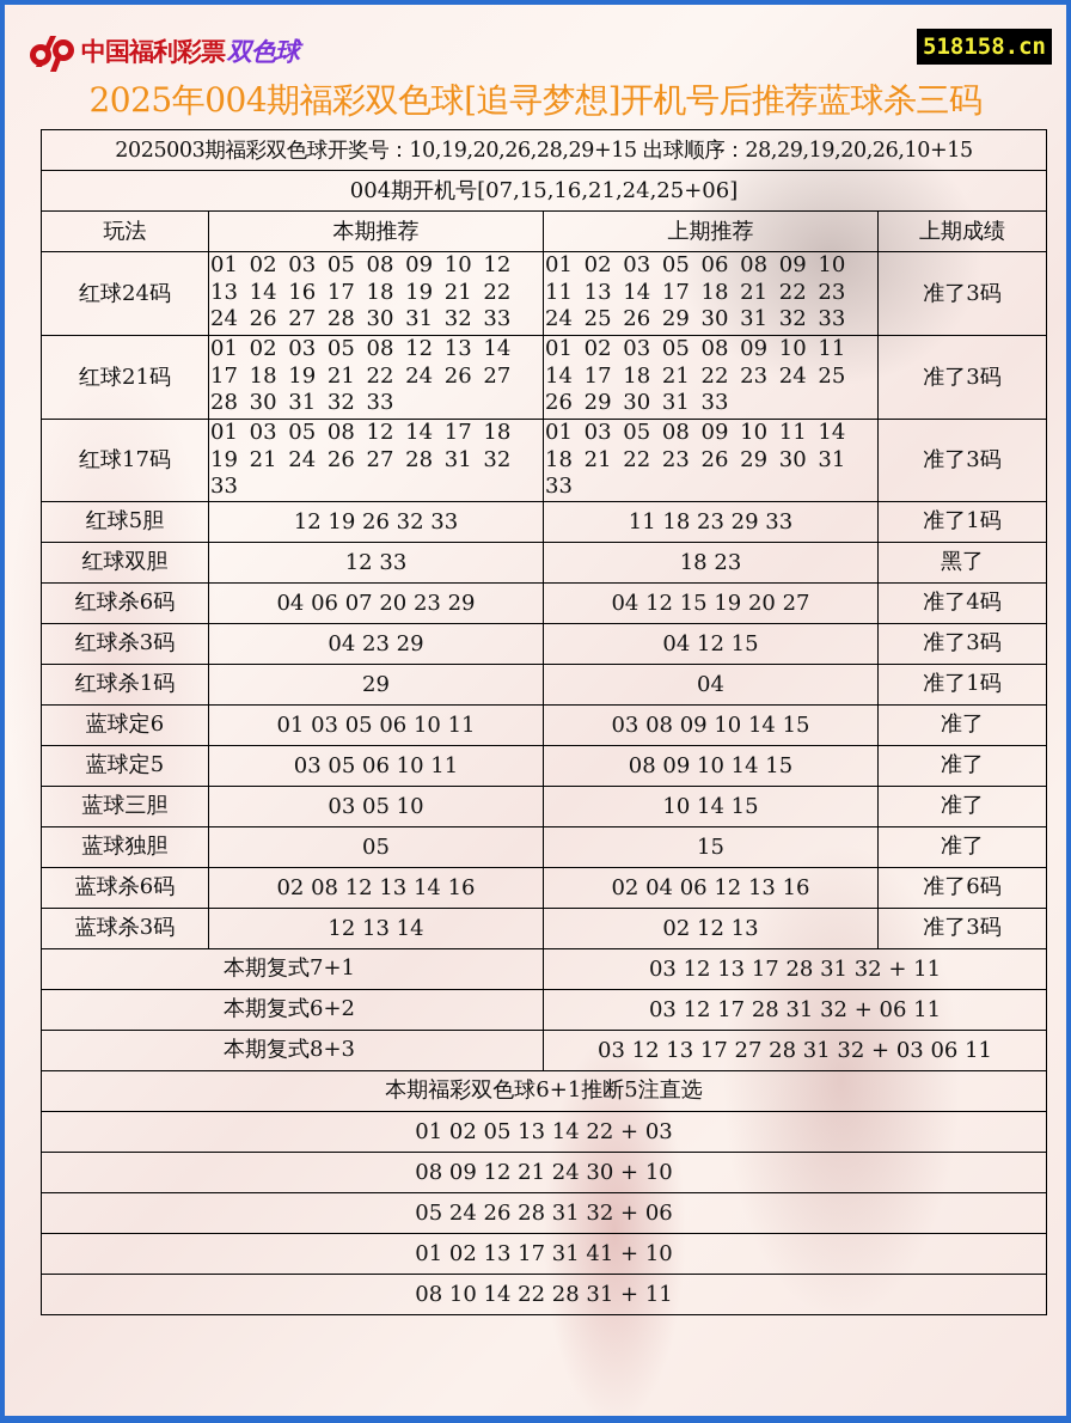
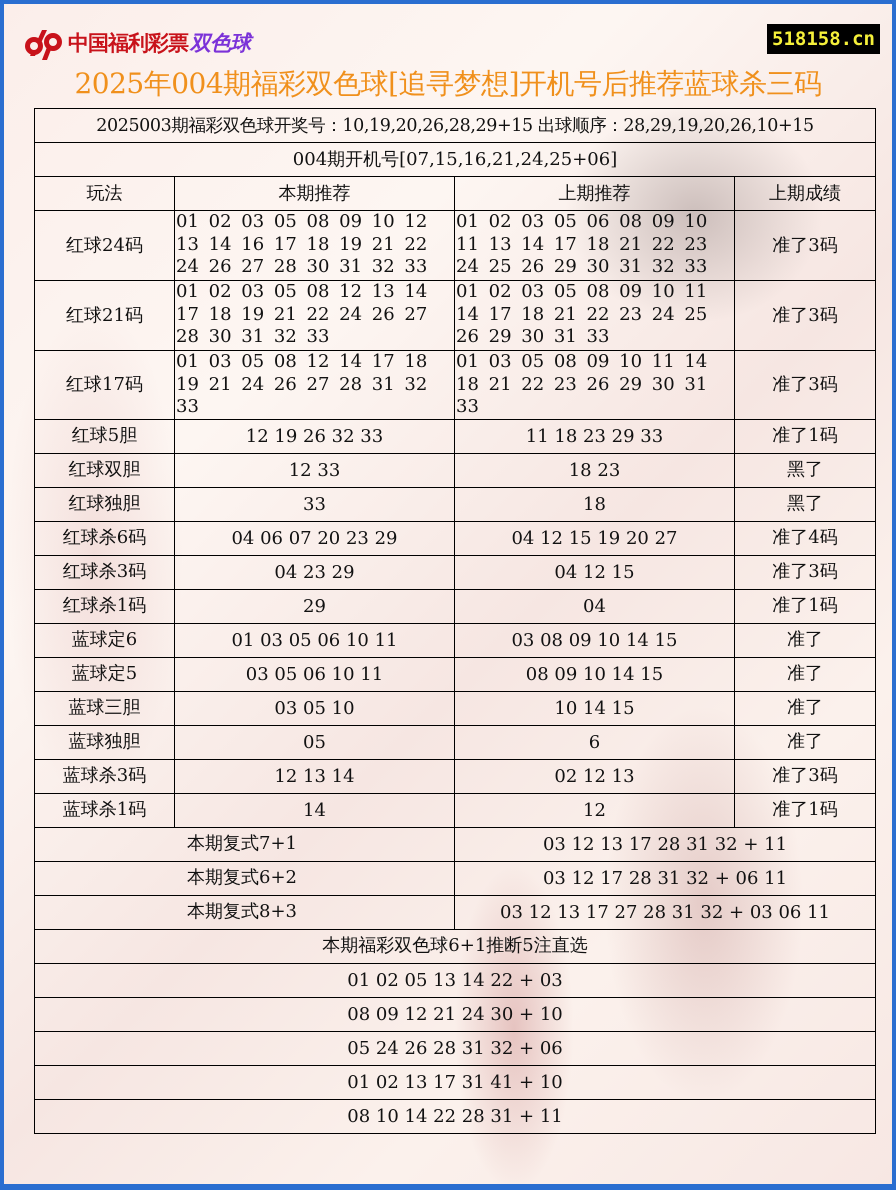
  中国福利彩票
  双色球
  518158.cn
  2025年004期福彩双色球[追寻梦想]开机号后推荐蓝球杀三码
  2025003期福彩双色球开奖号：10,19,20,26,28,29+15 出球顺序：28,29,19,20,26,10+15
  004期开机号[07,15,16,21,24,25+06]
  玩法	本期推荐	上期推荐	上期成绩
  红球24码	01 02 03 05 08 09 10 12 13 14 16 17 18 19 21 22 24 26 27 28 30 31 32 33	01 02 03 05 06 08 09 10 11 13 14 17 18 21 22 23 24 25 26 29 30 31 32 33	准了3码
  红球21码	01 02 03 05 08 12 13 14 17 18 19 21 22 24 26 27 28 30 31 32 33	01 02 03 05 08 09 10 11 14 17 18 21 22 23 24 25 26 29 30 31 33	准了3码
  红球17码	01 03 05 08 12 14 17 18 19 21 24 26 27 28 31 32 33	01 03 05 08 09 10 11 14 18 21 22 23 26 29 30 31 33	准了3码
  红球5胆	12 19 26 32 33	11 18 23 29 33	准了1码
  红球双胆	12 33	18 23	黑了
+ 红球独胆	33	18	黑了
  红球杀6码	04 06 07 20 23 29	04 12 15 19 20 27	准了4码
  红球杀3码	04 23 29	04 12 15	准了3码
  红球杀1码	29	04	准了1码
  蓝球定6	01 03 05 06 10 11	03 08 09 10 14 15	准了
  蓝球定5	03 05 06 10 11	08 09 10 14 15	准了
  蓝球三胆	03 05 10	10 14 15	准了
- 蓝球独胆	05	15	准了
+ 蓝球独胆	05	6	准了
- 蓝球杀6码	02 08 12 13 14 16	02 04 06 12 13 16	准了6码
  蓝球杀3码	12 13 14	02 12 13	准了3码
+ 蓝球杀1码	14	12	准了1码
  本期复式7+1	03 12 13 17 28 31 32 + 11
  本期复式6+2	03 12 17 28 31 32 + 06 11
  本期复式8+3	03 12 13 17 27 28 31 32 + 03 06 11
  本期福彩双色球6+1推断5注直选
  01 02 05 13 14 22 + 03
  08 09 12 21 24 30 + 10
  05 24 26 28 31 32 + 06
  01 02 13 17 31 41 + 10
  08 10 14 22 28 31 + 11
